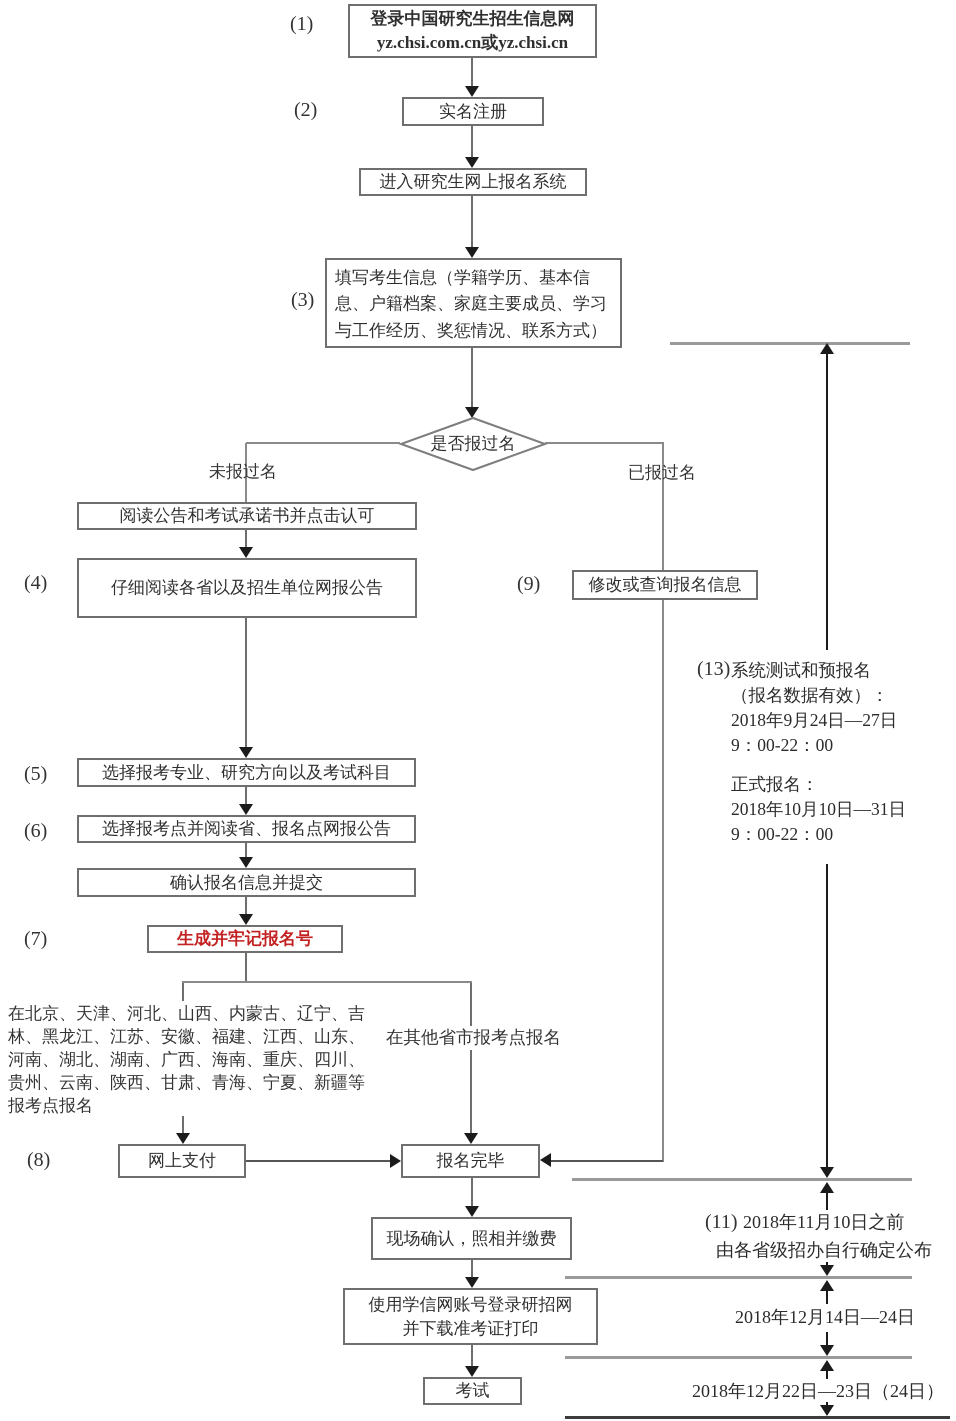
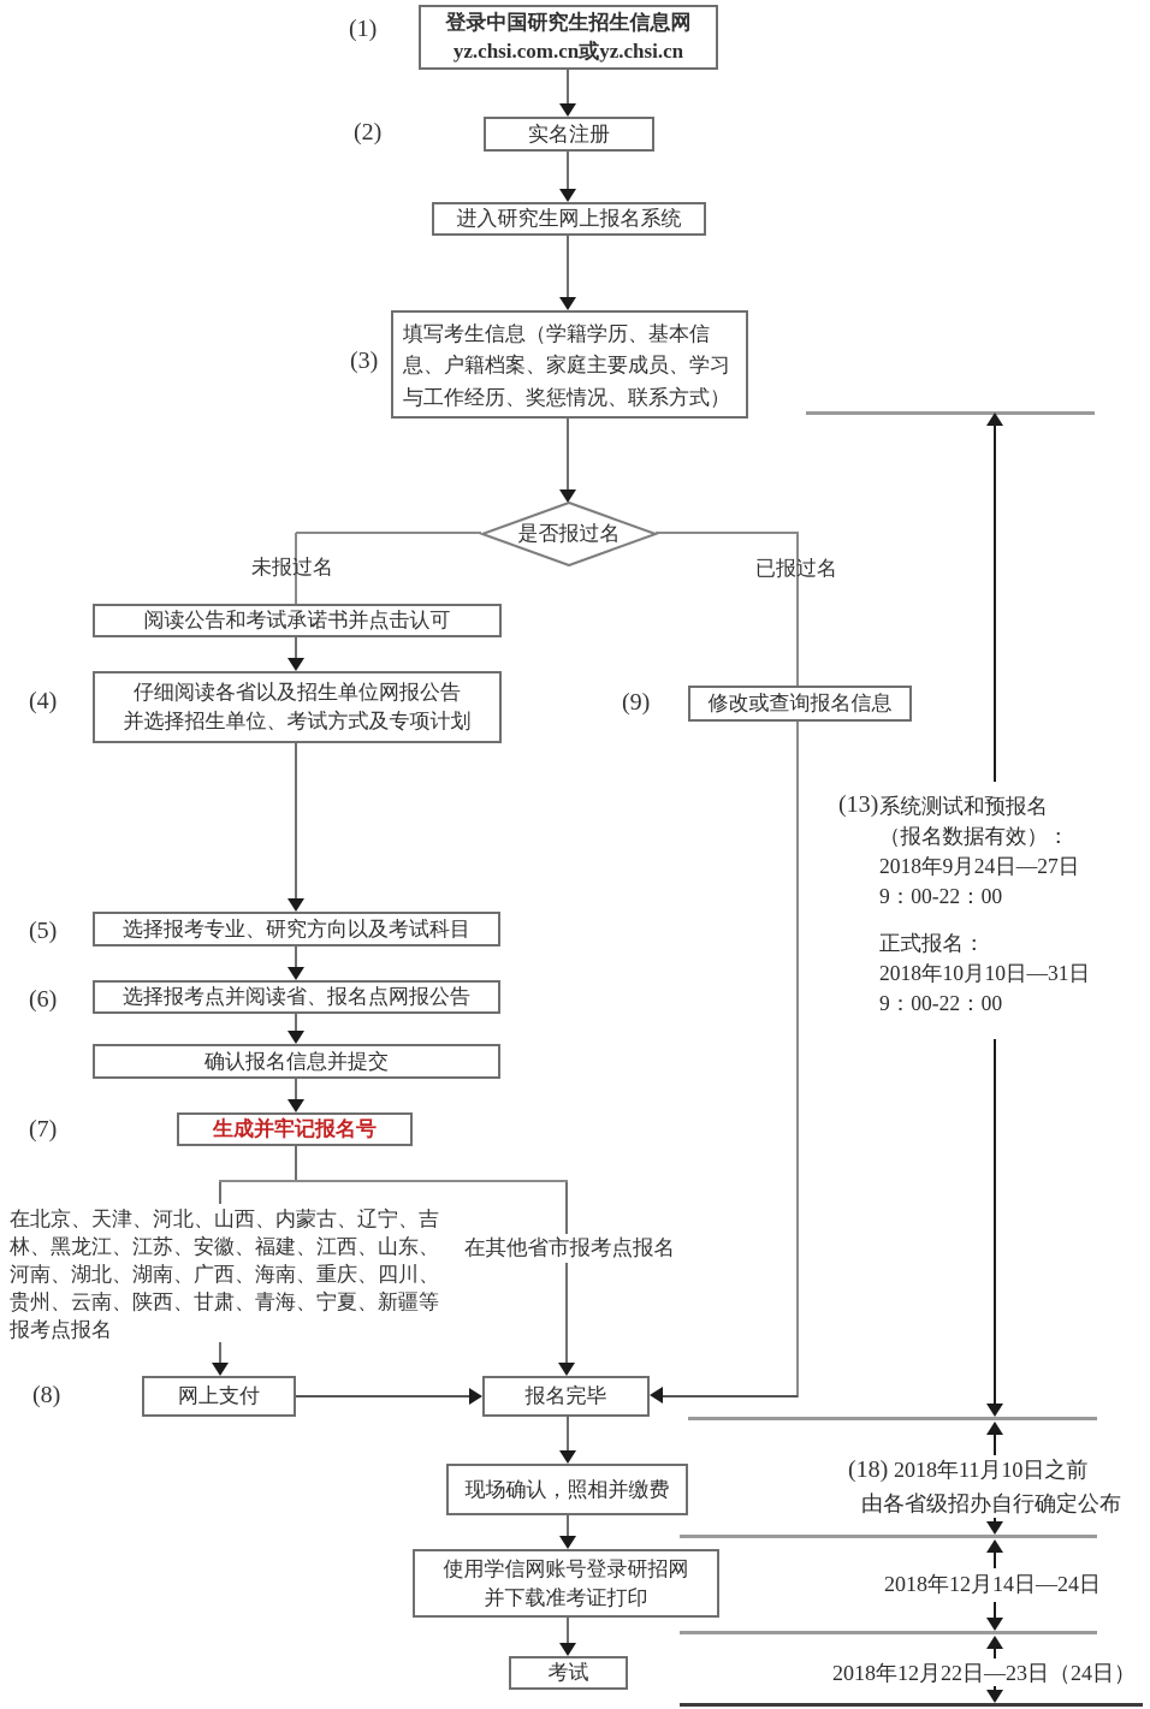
  (1)
  (2)
  (3)
  (4)
  (5)
  (6)
  (7)
  (8)
  (9)
  登录中国研究生招生信息网
  yz.chsi.com.cn或yz.chsi.cn
  实名注册
  进入研究生网上报名系统
  填写考生信息（学籍学历、基本信息、户籍档案、家庭主要成员、学习与工作经历、奖惩情况、联系方式）
  是否报过名
  未报过名
  已报过名
  阅读公告和考试承诺书并点击认可
  仔细阅读各省以及招生单位网报公告
+ 并选择招生单位、考试方式及专项计划
  选择报考专业、研究方向以及考试科目
  选择报考点并阅读省、报名点网报公告
  确认报名信息并提交
  生成并牢记报名号
  在北京、天津、河北、山西、内蒙古、辽宁、吉林、黑龙江、江苏、安徽、福建、江西、山东、河南、湖北、湖南、广西、海南、重庆、四川、贵州、云南、陕西、甘肃、青海、宁夏、新疆等报考点报名
  在其他省市报考点报名
  网上支付
  报名完毕
  修改或查询报名信息
  现场确认，照相并缴费
  使用学信网账号登录研招网
  并下载准考证打印
  考试
  (13)
  系统测试和预报名
  （报名数据有效）：
  2018年9月24日—27日
  9：00-22：00
  正式报名：
  2018年10月10日—31日
  9：00-22：00
- (11)
+ (18)
  2018年11月10日之前
  由各省级招办自行确定公布
  2018年12月14日—24日
  2018年12月22日—23日（24日）
